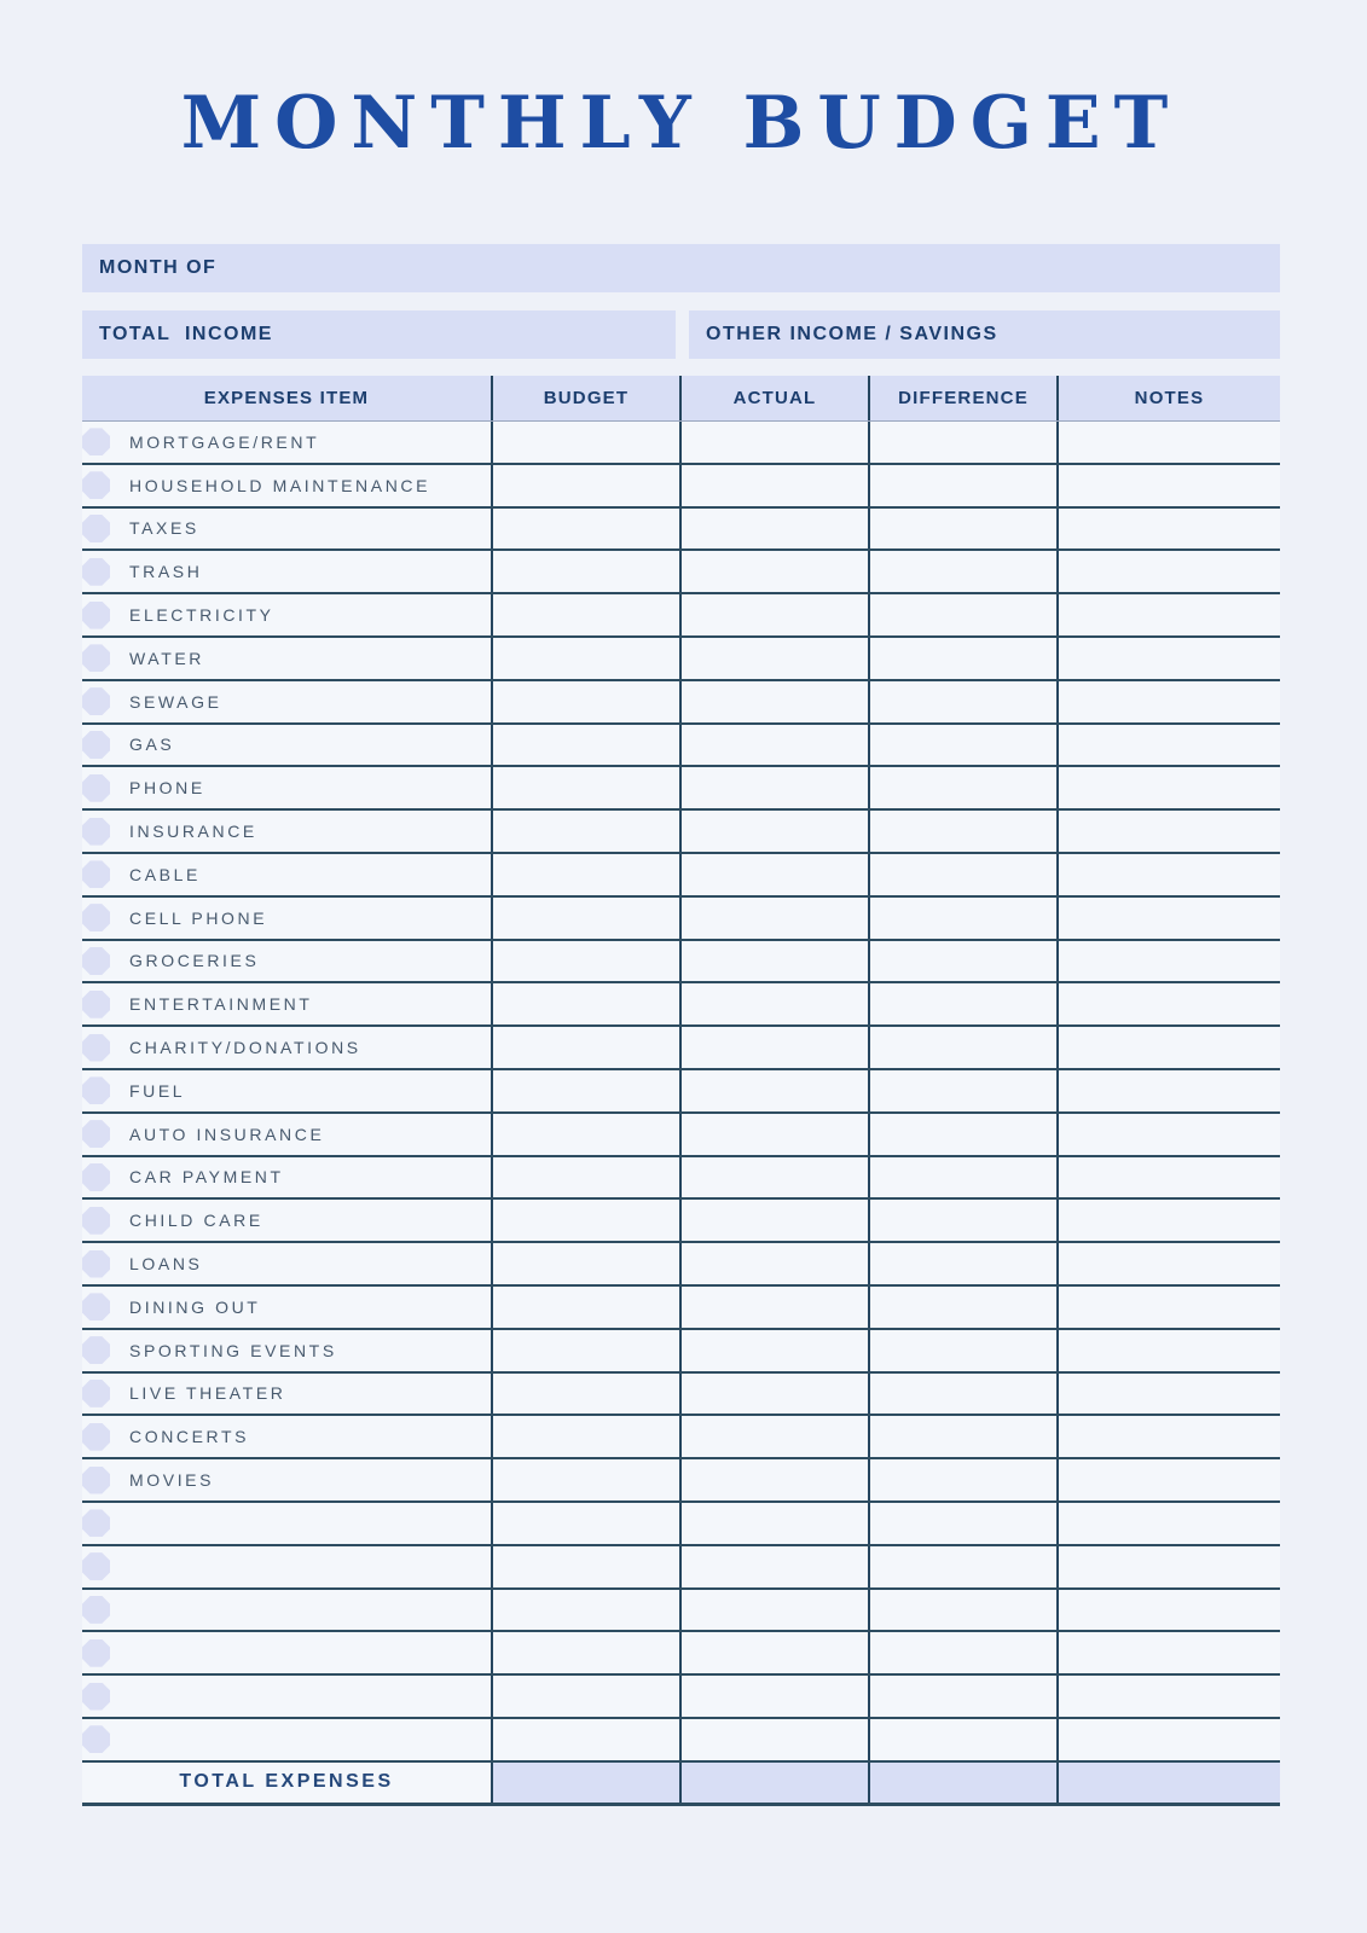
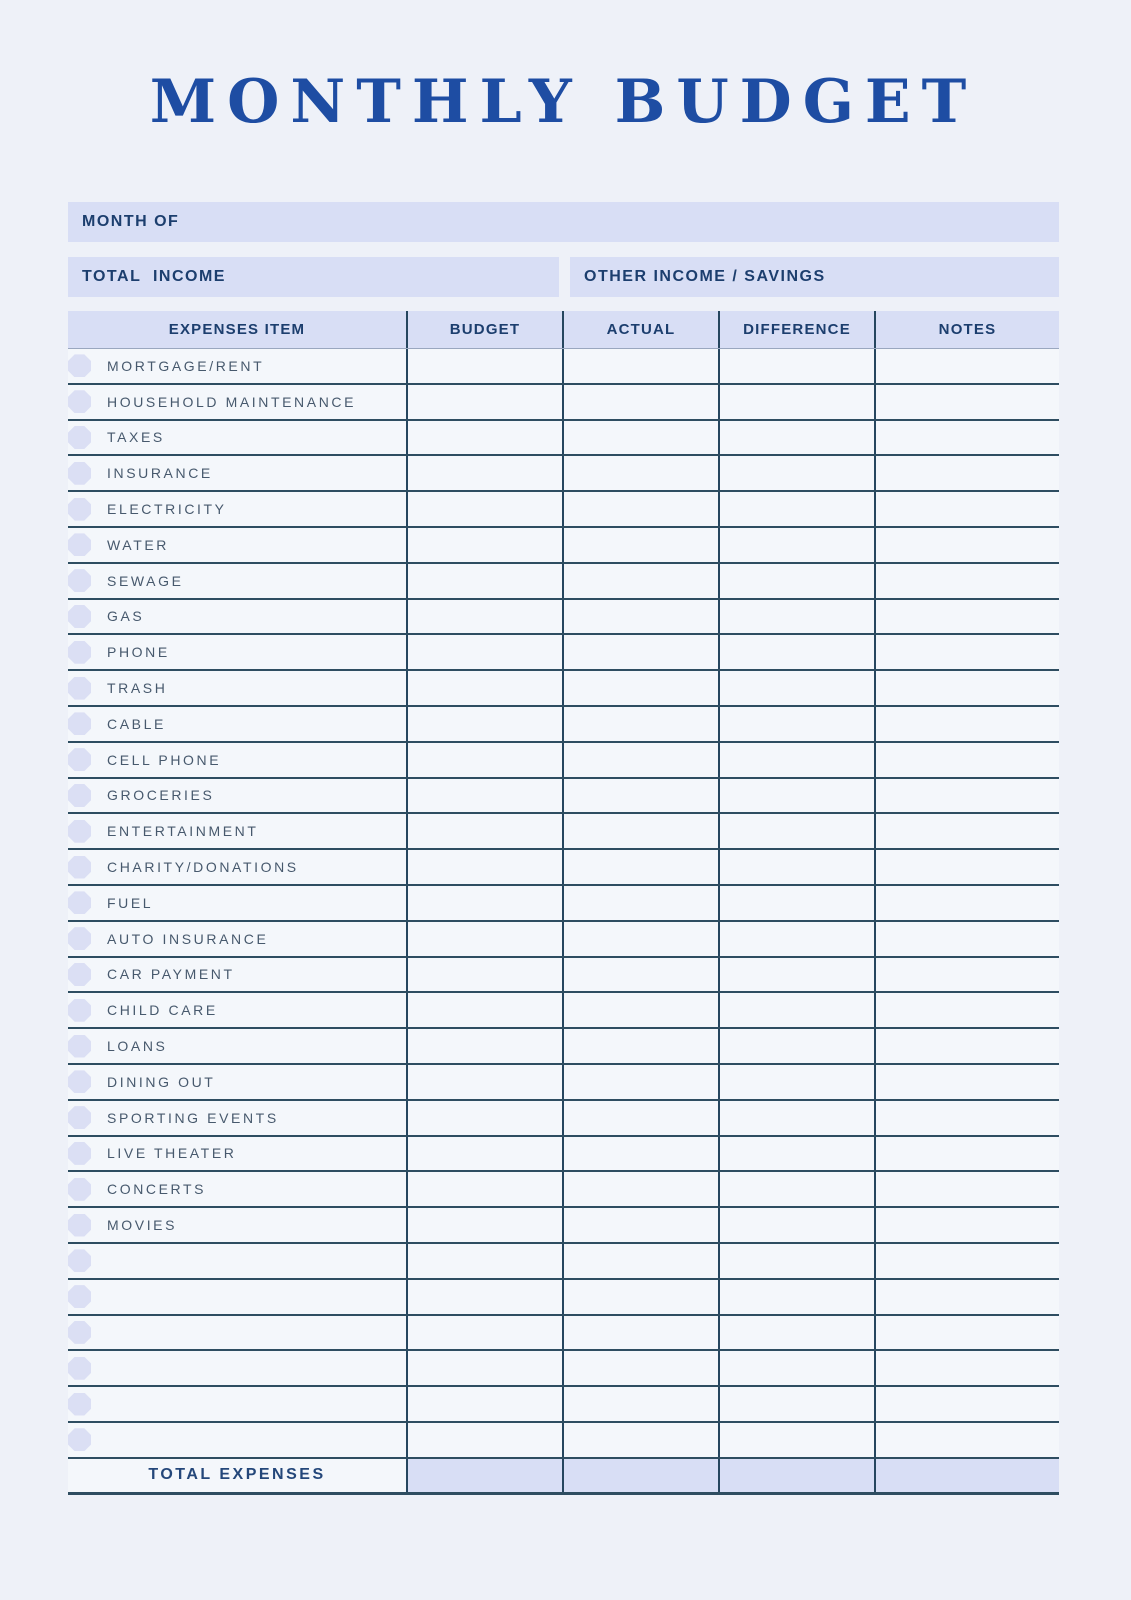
  MONTHLY BUDGET
  MONTH OF
  TOTAL INCOME
  OTHER INCOME / SAVINGS
  EXPENSES ITEM
  BUDGET
  ACTUAL
  DIFFERENCE
  NOTES
  MORTGAGE/RENT
  HOUSEHOLD MAINTENANCE
  TAXES
- TRASH
+ INSURANCE
  ELECTRICITY
  WATER
  SEWAGE
  GAS
  PHONE
- INSURANCE
+ TRASH
  CABLE
  CELL PHONE
  GROCERIES
  ENTERTAINMENT
  CHARITY/DONATIONS
  FUEL
  AUTO INSURANCE
  CAR PAYMENT
  CHILD CARE
  LOANS
  DINING OUT
  SPORTING EVENTS
  LIVE THEATER
  CONCERTS
  MOVIES
  TOTAL EXPENSES
